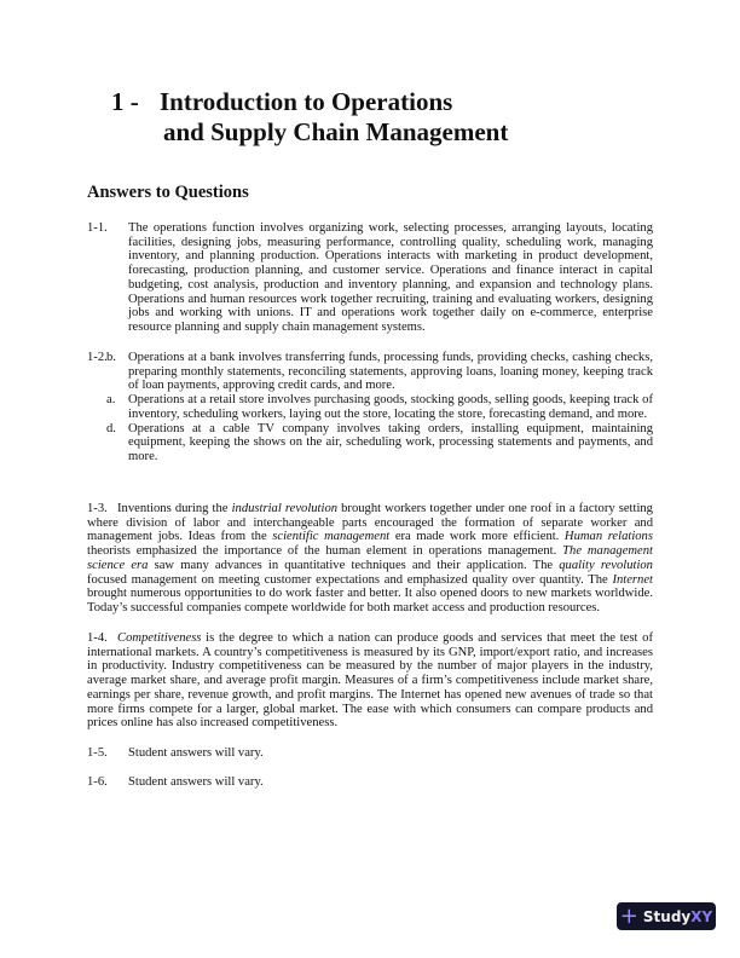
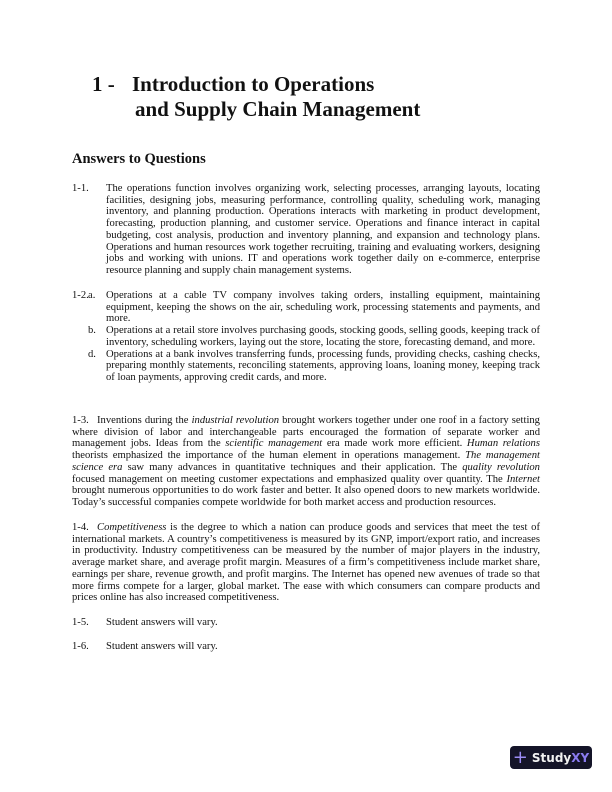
  1 - Introduction to Operations
  and Supply Chain Management
  Answers to Questions
  1-1.
  The operations function involves organizing work, selecting processes, arranging layouts, locating facilities, designing jobs, measuring performance, controlling quality, scheduling work, managing inventory, and planning production. Operations interacts with marketing in product development, forecasting, production planning, and customer service. Operations and finance interact in capital budgeting, cost analysis, production and inventory planning, and expansion and technology plans. Operations and human resources work together recruiting, training and evaluating workers, designing jobs and working with unions. IT and operations work together daily on e-commerce, enterprise resource planning and supply chain management systems.
  1-2.
- b.
+ a.
- Operations at a bank involves transferring funds, processing funds, providing checks, cashing checks, preparing monthly statements, reconciling statements, approving loans, loaning money, keeping track of loan payments, approving credit cards, and more.
+ Operations at a cable TV company involves taking orders, installing equipment, maintaining equipment, keeping the shows on the air, scheduling work, processing statements and payments, and more.
- a.
+ b.
  Operations at a retail store involves purchasing goods, stocking goods, selling goods, keeping track of inventory, scheduling workers, laying out the store, locating the store, forecasting demand, and more.
  d.
- Operations at a cable TV company involves taking orders, installing equipment, maintaining equipment, keeping the shows on the air, scheduling work, processing statements and payments, and more.
+ Operations at a bank involves transferring funds, processing funds, providing checks, cashing checks, preparing monthly statements, reconciling statements, approving loans, loaning money, keeping track of loan payments, approving credit cards, and more.
  1-3.
  Inventions during the industrial revolution brought workers together under one roof in a factory setting where division of labor and interchangeable parts encouraged the formation of separate worker and management jobs. Ideas from the scientific management era made work more efficient. Human relations theorists emphasized the importance of the human element in operations management. The management science era saw many advances in quantitative techniques and their application. The quality revolution focused management on meeting customer expectations and emphasized quality over quantity. The Internet brought numerous opportunities to do work faster and better. It also opened doors to new markets worldwide. Today’s successful companies compete worldwide for both market access and production resources.
  1-4.
  Competitiveness is the degree to which a nation can produce goods and services that meet the test of international markets. A country’s competitiveness is measured by its GNP, import/export ratio, and increases in productivity. Industry competitiveness can be measured by the number of major players in the industry, average market share, and average profit margin. Measures of a firm’s competitiveness include market share, earnings per share, revenue growth, and profit margins. The Internet has opened new avenues of trade so that more firms compete for a larger, global market. The ease with which consumers can compare products and prices online has also increased competitiveness.
  1-5.
  Student answers will vary.
  1-6.
  Student answers will vary.
  +
  StudyXY
